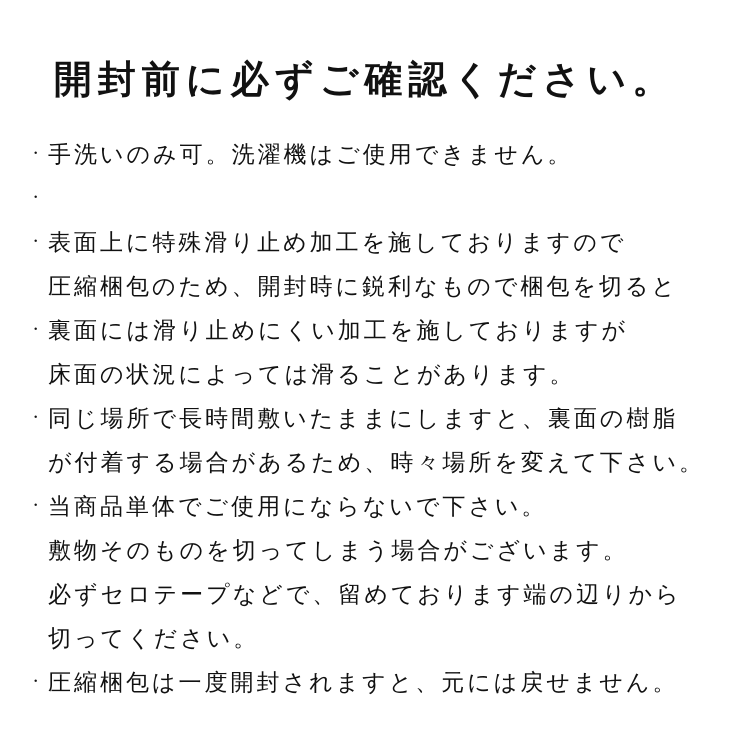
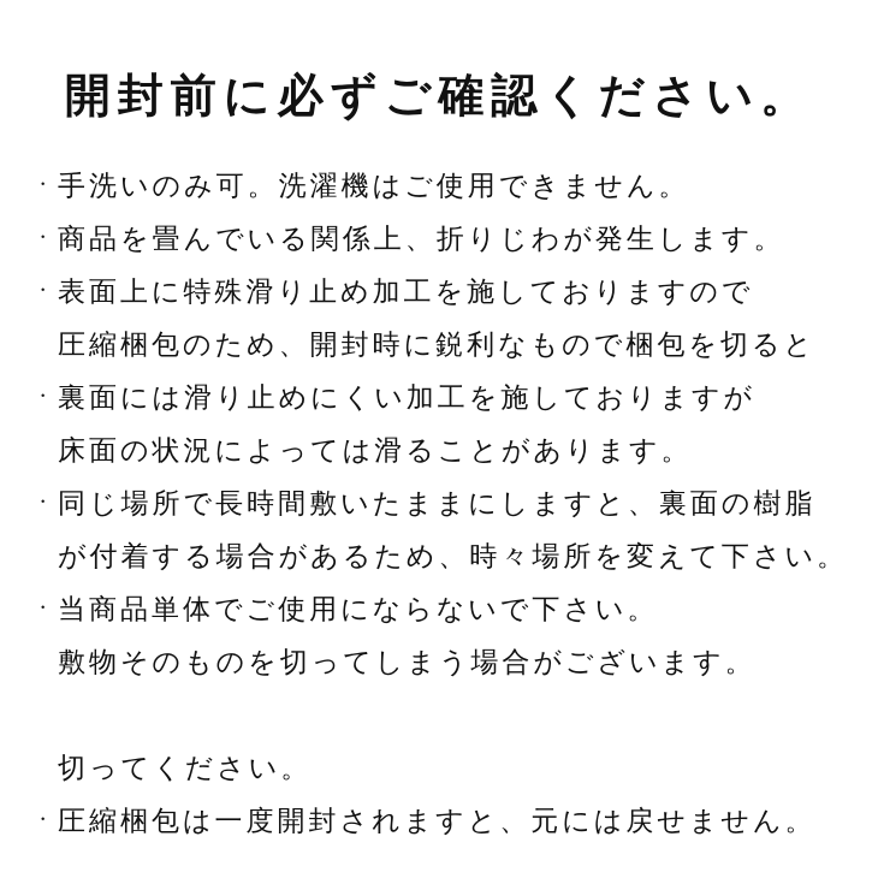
  開封前に必ずご確認ください。
  ・
  手洗いのみ可。洗濯機はご使用できません。
  ・
+ 商品を畳んでいる関係上、折りじわが発生します。
  ・
  表面上に特殊滑り止め加工を施しておりますので
  圧縮梱包のため、開封時に鋭利なもので梱包を切ると
  ・
  裏面には滑り止めにくい加工を施しておりますが
  床面の状況によっては滑ることがあります。
  ・
  同じ場所で長時間敷いたままにしますと、裏面の樹脂
  が付着する場合があるため、時々場所を変えて下さい。
  ・
  当商品単体でご使用にならないで下さい。
  敷物そのものを切ってしまう場合がございます。
- 必ずセロテープなどで、留めております端の辺りから
  切ってください。
  ・
  圧縮梱包は一度開封されますと、元には戻せません。
